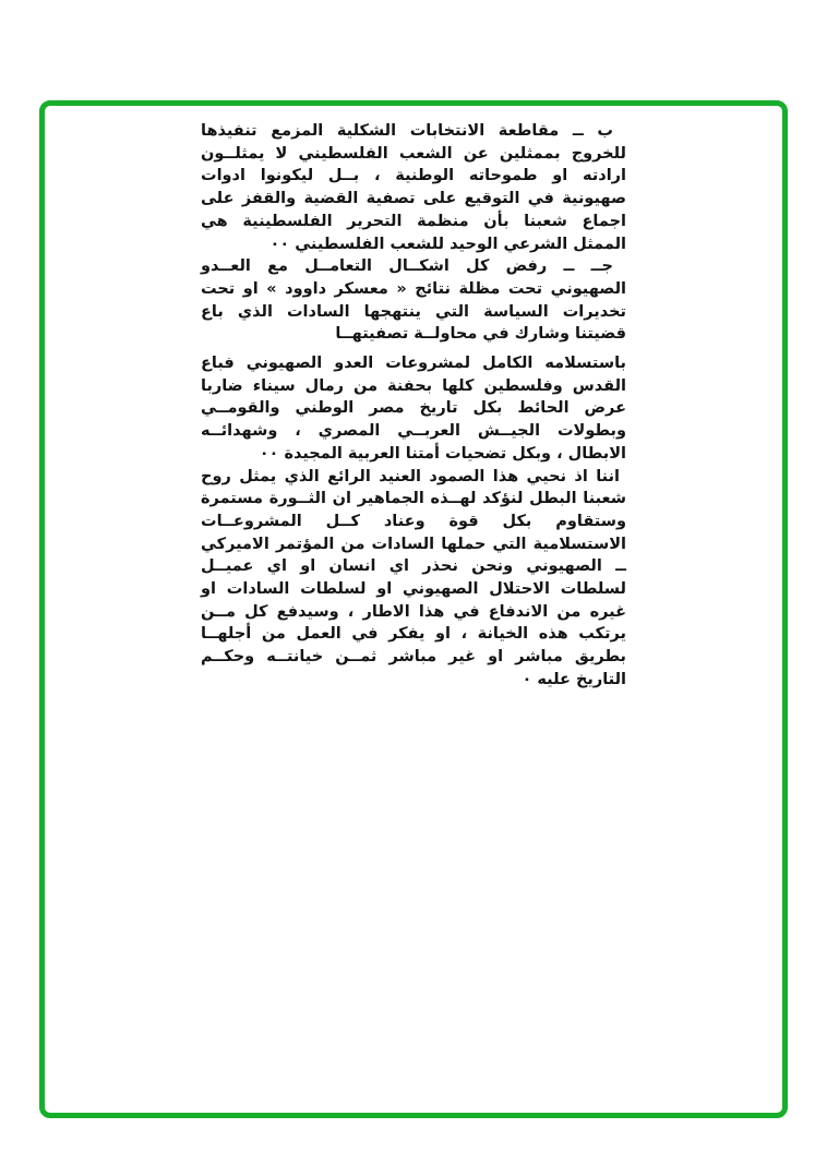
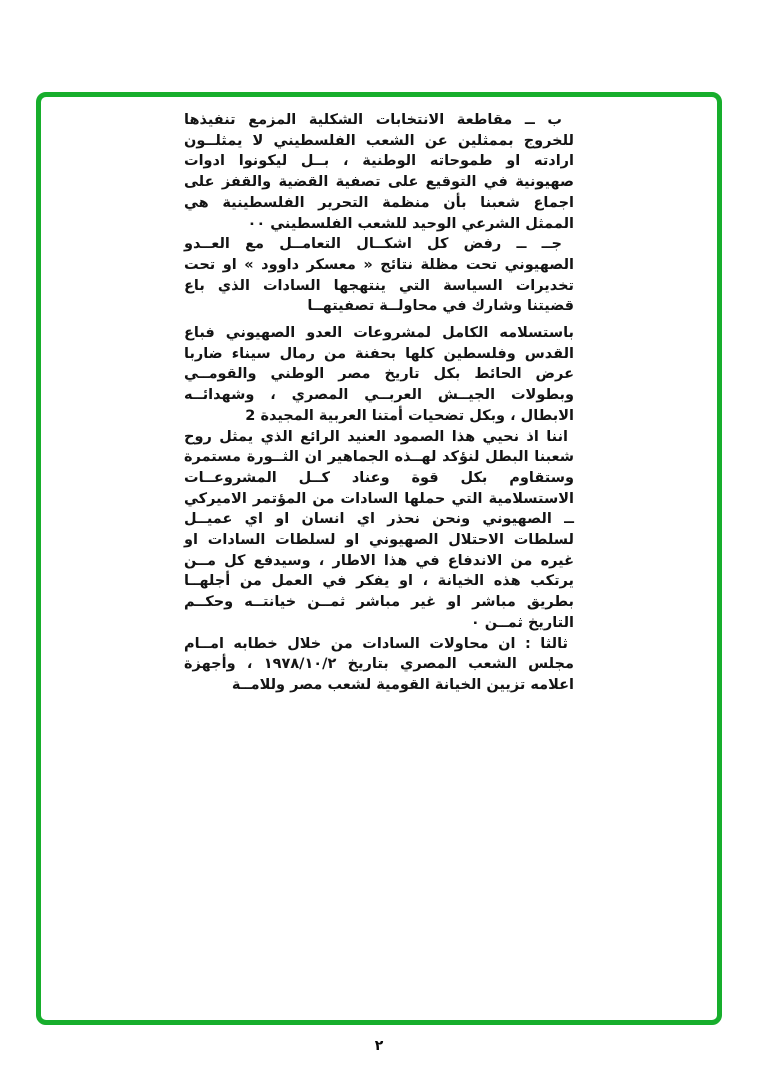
  ب ــ مقاطعة الانتخابات الشكلية المزمع تنفيذها للخروج بممثلين عن الشعب الفلسطيني لا يمثلــون ارادته او طموحاته الوطنية ، بــل ليكونوا ادوات صهيونية في التوقيع على تصفية القضية والقفز على اجماع شعبنا بأن منظمة التحرير الفلسطينية هي الممثل الشرعي الوحيد للشعب الفلسطيني ٠٠
  جــ ــ رفض كل اشكــال التعامــل مع العــدو الصهيوني تحت مظلة نتائج « معسكر داوود » او تحت تخديرات السياسة التي ينتهجها السادات الذي باع قضيتنا وشارك في محاولــة تصفيتهــا
- باستسلامه الكامل لمشروعات العدو الصهيوني فباع القدس وفلسطين كلها بحفنة من رمال سيناء ضاربا عرض الحائط بكل تاريخ مصر الوطني والقومــي وبطولات الجيــش العربــي المصري ، وشهدائــه الابطال ، وبكل تضحيات أمتنا العربية المجيدة ٠٠
+ باستسلامه الكامل لمشروعات العدو الصهيوني فباع القدس وفلسطين كلها بحفنة من رمال سيناء ضاربا عرض الحائط بكل تاريخ مصر الوطني والقومــي وبطولات الجيــش العربــي المصري ، وشهدائــه الابطال ، وبكل تضحيات أمتنا العربية المجيدة 2
- اننا اذ نحيي هذا الصمود العنيد الرائع الذي يمثل روح شعبنا البطل لنؤكد لهــذه الجماهير ان الثــورة مستمرة وستقاوم بكل قوة وعناد كــل المشروعــات الاستسلامية التي حملها السادات من المؤتمر الاميركي ــ الصهيوني ونحن نحذر اي انسان او اي عميــل لسلطات الاحتلال الصهيوني او لسلطات السادات او غيره من الاندفاع في هذا الاطار ، وسيدفع كل مــن يرتكب هذه الخيانة ، او يفكر في العمل من أجلهــا بطريق مباشر او غير مباشر ثمــن خيانتــه وحكــم التاريخ عليه ٠
+ اننا اذ نحيي هذا الصمود العنيد الرائع الذي يمثل روح شعبنا البطل لنؤكد لهــذه الجماهير ان الثــورة مستمرة وستقاوم بكل قوة وعناد كــل المشروعــات الاستسلامية التي حملها السادات من المؤتمر الاميركي ــ الصهيوني ونحن نحذر اي انسان او اي عميــل لسلطات الاحتلال الصهيوني او لسلطات السادات او غيره من الاندفاع في هذا الاطار ، وسيدفع كل مــن يرتكب هذه الخيانة ، او يفكر في العمل من أجلهــا بطريق مباشر او غير مباشر ثمــن خيانتــه وحكــم التاريخ ثمــن ٠
+ ثالثا : ان محاولات السادات من خلال خطابه امــام مجلس الشعب المصري بتاريخ ١٩٧٨/١٠/٢ ، وأجهزة اعلامه تزيين الخيانة القومية لشعب مصر وللامــة
+ ٢
